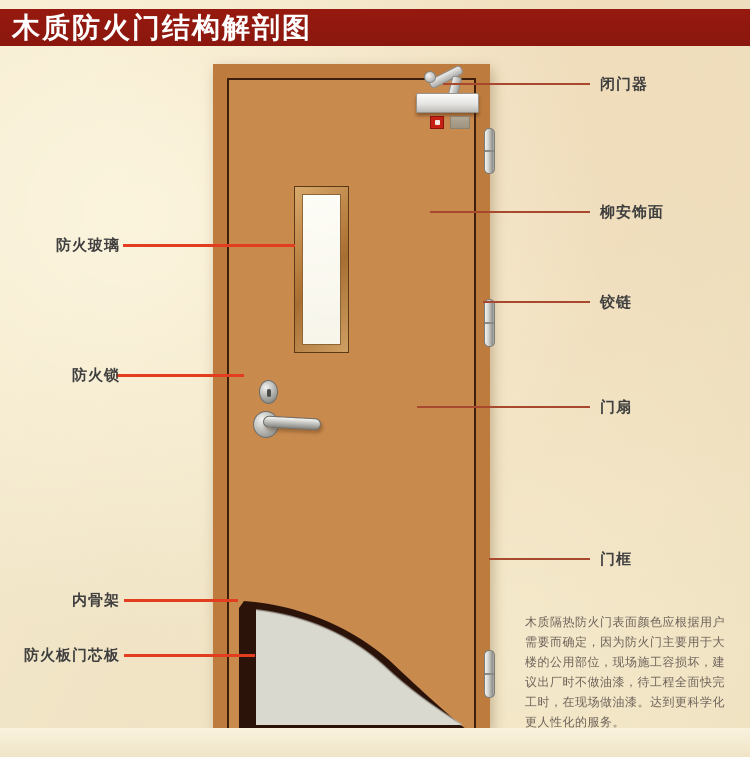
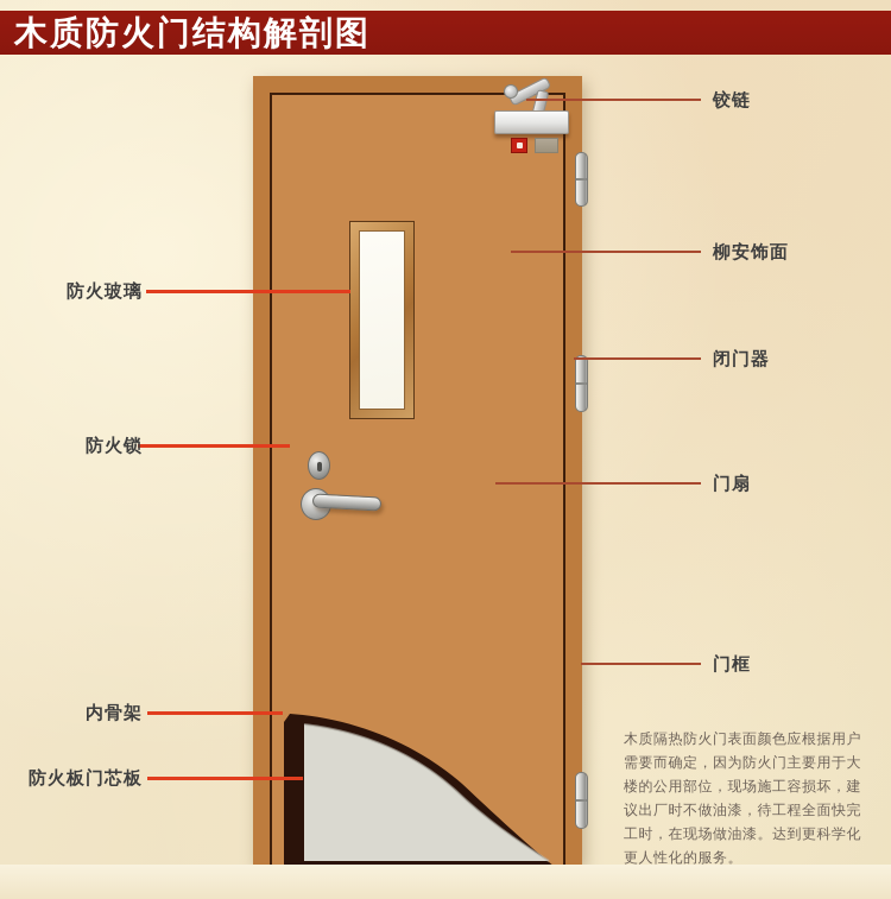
  木质防火门结构解剖图
- 闭门器
+ 铰链
  柳安饰面
- 铰链
+ 闭门器
  门扇
  门框
  防火玻璃
  防火锁
  内骨架
  防火板门芯板
  木质隔热防火门表面颜色应根据用户
  需要而确定，因为防火门主要用于大
  楼的公用部位，现场施工容损坏，建
  议出厂时不做油漆，待工程全面快完
  工时，在现场做油漆。达到更科学化
  更人性化的服务。
